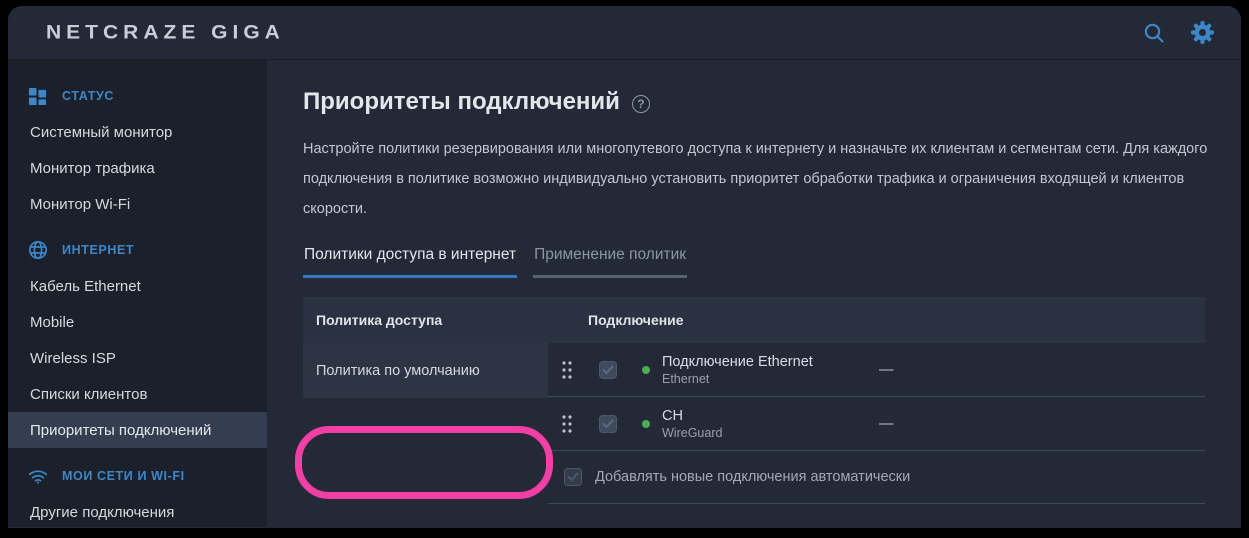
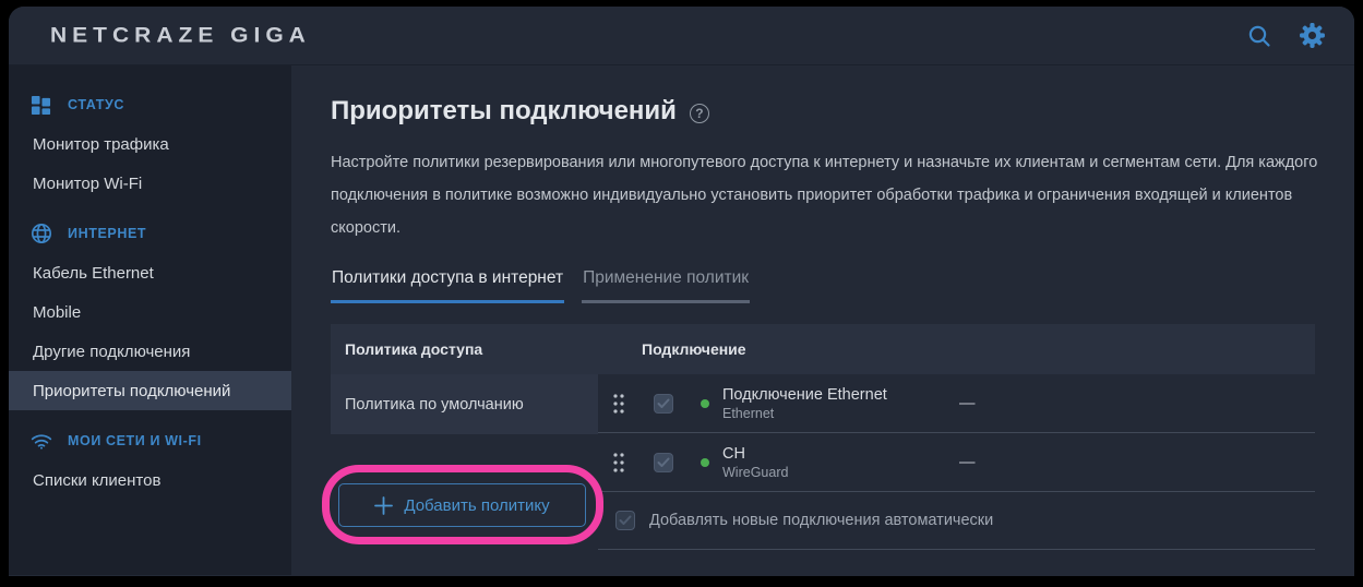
  NETCRAZE GIGA
  СТАТУС
- Системный монитор
  Монитор трафика
  Монитор Wi-Fi
  ИНТЕРНЕТ
  Кабель Ethernet
  Mobile
- Wireless ISP
- Списки клиентов
+ Другие подключения
  Приоритеты подключений
  МОИ СЕТИ И WI-FI
- Другие подключения
+ Списки клиентов
  Приоритеты подключений
  ?
  Настройте политики резервирования или многопутевого доступа к интернету и назначьте их клиентам и сегментам сети. Для каждого подключения в политике возможно индивидуально установить приоритет обработки трафика и ограничения входящей и клиентов скорости.
  Политики доступа в интернет
  Применение политик
  Политика доступа
  Подключение
  Политика по умолчанию
  Подключение Ethernet
  Ethernet
  —
  CH
  WireGuard
  —
  Добавлять новые подключения автоматически
+ Добавить политику
